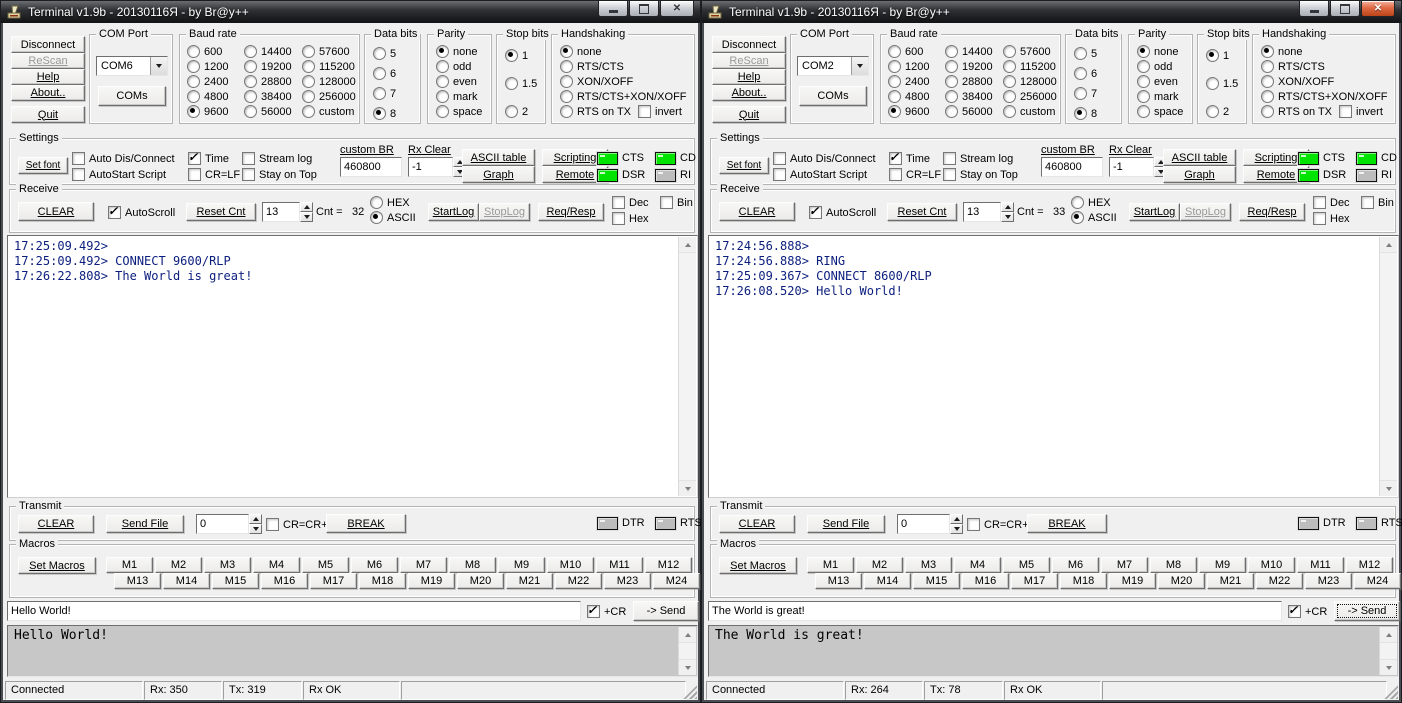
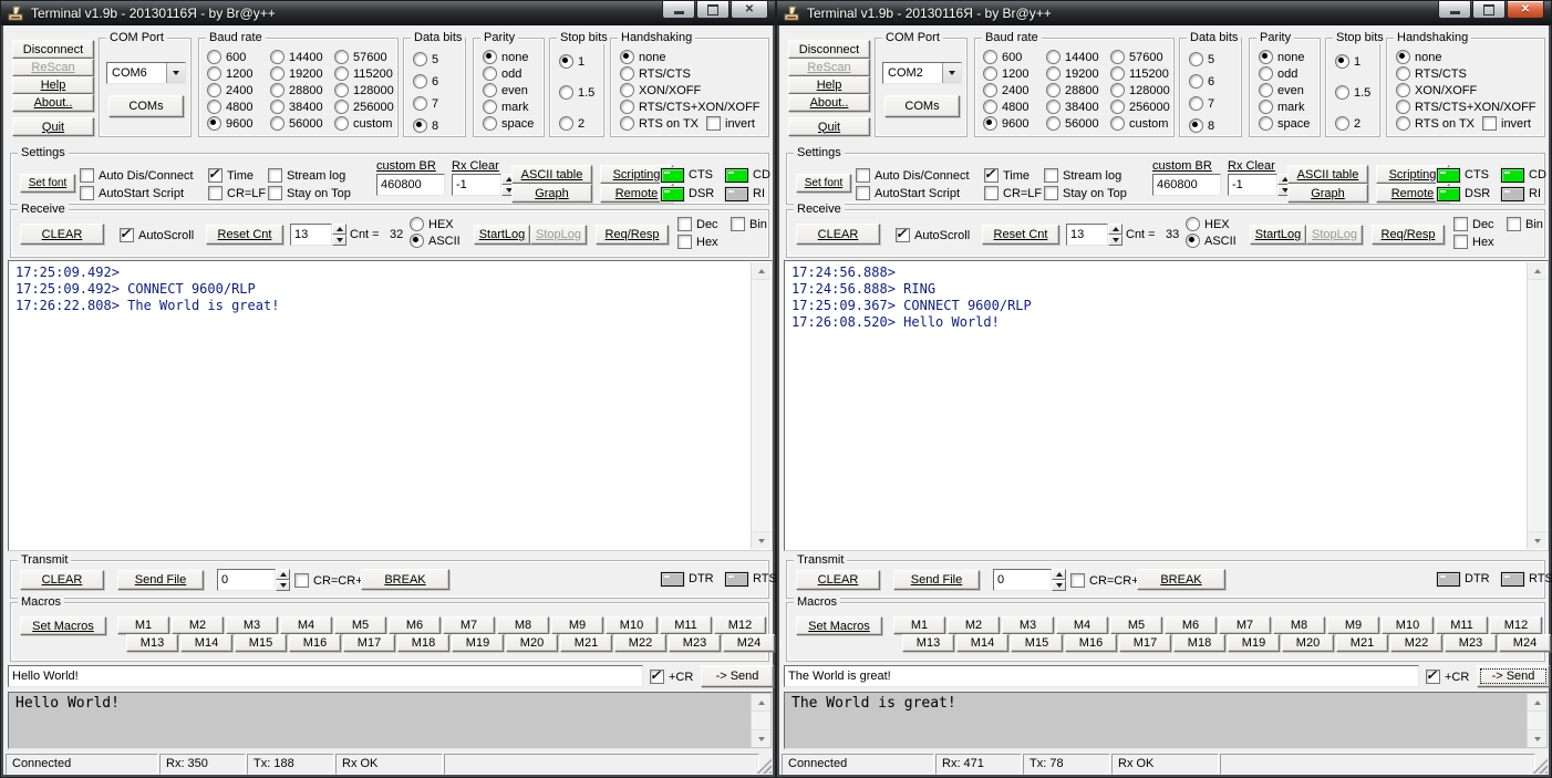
  Terminal v1.9b - 20130116Я - by Br@y++
  ✕
  Disconnect
  ReScan
  Help
  About..
  Quit
  COM Port
  COM6
  COMs
  Baud rate
  600
  1200
  2400
  4800
  9600
  14400
  19200
  28800
  38400
  56000
  57600
  115200
  128000
  256000
  custom
  Data bits
  5
  6
  7
  8
  Parity
  none
  odd
  even
  mark
  space
  Stop bits
  1
  1.5
  2
  Handshaking
  none
  RTS/CTS
  XON/XOFF
  RTS/CTS+XON/XOFF
  RTS on TX
  invert
  Settings
  Set font
  Auto Dis/Connect
  AutoStart Script
  Time
  CR=LF
  Stream log
  Stay on Top
  custom BR
  460800
  Rx Clear
  -1
  ASCII table
  Graph
  Scripting
  Remote
  CTS
  CD
  DSR
  RI
  Receive
  CLEAR
  AutoScroll
  Reset Cnt
  13
  Cnt =
  32
  HEX
  ASCII
  StartLog
  StopLog
  Req/Resp
  Dec
  Hex
  Bin
  17:25:09.492>
  17:25:09.492> CONNECT 9600/RLP
  17:26:22.808> The World is great!
  Transmit
  CLEAR
  Send File
  0
  CR=CR+
  BREAK
  DTR
  RTS
  Macros
  Set Macros
  M1
  M2
  M3
  M4
  M5
  M6
  M7
  M8
  M9
  M10
  M11
  M12
  M13
  M14
  M15
  M16
  M17
  M18
  M19
  M20
  M21
  M22
  M23
  M24
  Hello World!
  +CR
  -> Send
  Hello World!
  Connected
  Rx: 350
- Tx: 319
+ Tx: 188
  Rx OK
  Terminal v1.9b - 20130116Я - by Br@y++
  ✕
  Disconnect
  ReScan
  Help
  About..
  Quit
  COM Port
  COM2
  COMs
  Baud rate
  600
  1200
  2400
  4800
  9600
  14400
  19200
  28800
  38400
  56000
  57600
  115200
  128000
  256000
  custom
  Data bits
  5
  6
  7
  8
  Parity
  none
  odd
  even
  mark
  space
  Stop bits
  1
  1.5
  2
  Handshaking
  none
  RTS/CTS
  XON/XOFF
  RTS/CTS+XON/XOFF
  RTS on TX
  invert
  Settings
  Set font
  Auto Dis/Connect
  AutoStart Script
  Time
  CR=LF
  Stream log
  Stay on Top
  custom BR
  460800
  Rx Clear
  -1
  ASCII table
  Graph
  Scripting
  Remote
  CTS
  CD
  DSR
  RI
  Receive
  CLEAR
  AutoScroll
  Reset Cnt
  13
  Cnt =
  33
  HEX
  ASCII
  StartLog
  StopLog
  Req/Resp
  Dec
  Hex
  Bin
  17:24:56.888>
  17:24:56.888> RING
- 17:25:09.367> CONNECT 8600/RLP
+ 17:25:09.367> CONNECT 9600/RLP
  17:26:08.520> Hello World!
  Transmit
  CLEAR
  Send File
  0
  CR=CR+
  BREAK
  DTR
  RTS
  Macros
  Set Macros
  M1
  M2
  M3
  M4
  M5
  M6
  M7
  M8
  M9
  M10
  M11
  M12
  M13
  M14
  M15
  M16
  M17
  M18
  M19
  M20
  M21
  M22
  M23
  M24
  The World is great!
  +CR
  -> Send
  The World is great!
  Connected
- Rx: 264
+ Rx: 471
  Tx: 78
  Rx OK
